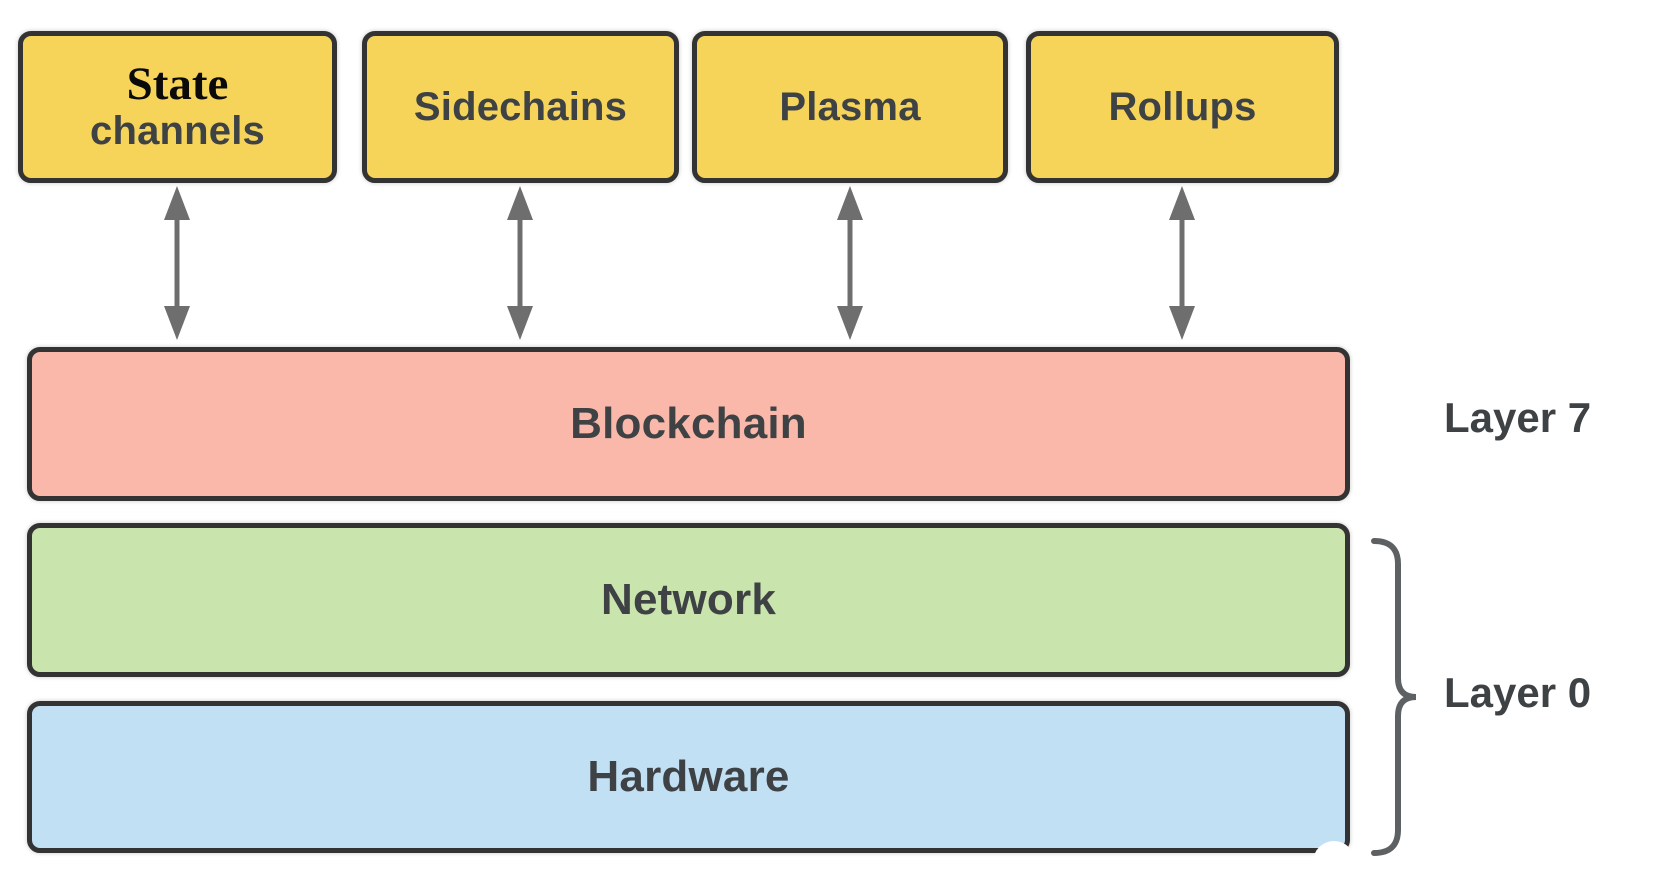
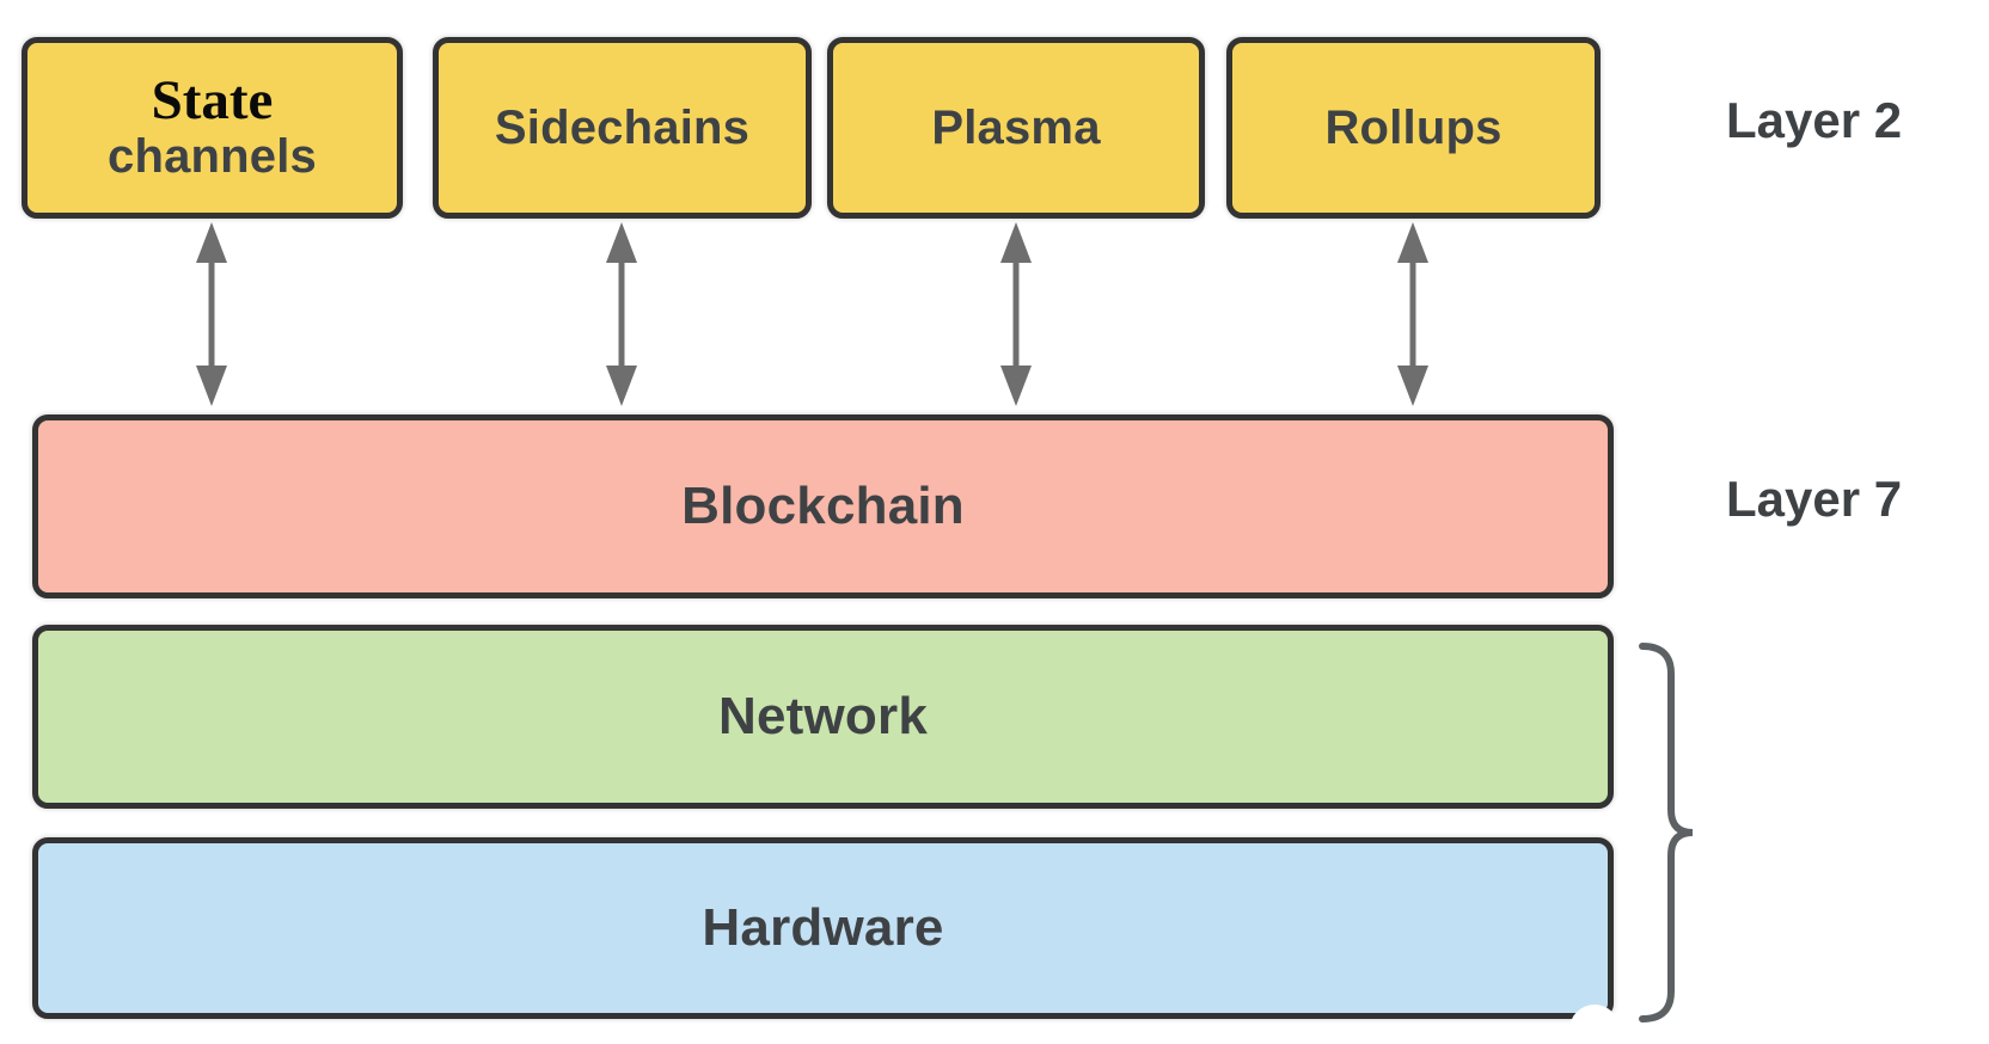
  State
  channels
  Sidechains
  Plasma
  Rollups
  Blockchain
  Network
  Hardware
+ Layer 2
  Layer 7
- Layer 0
